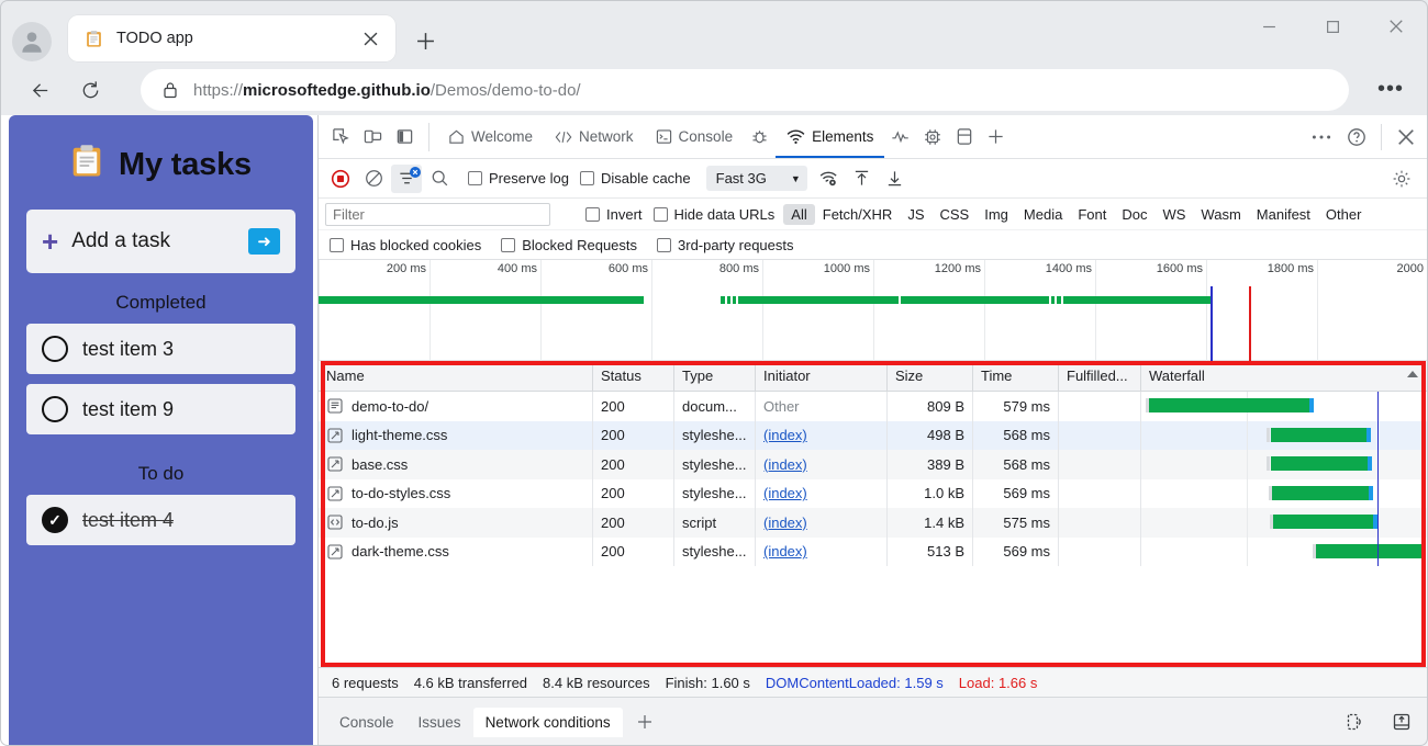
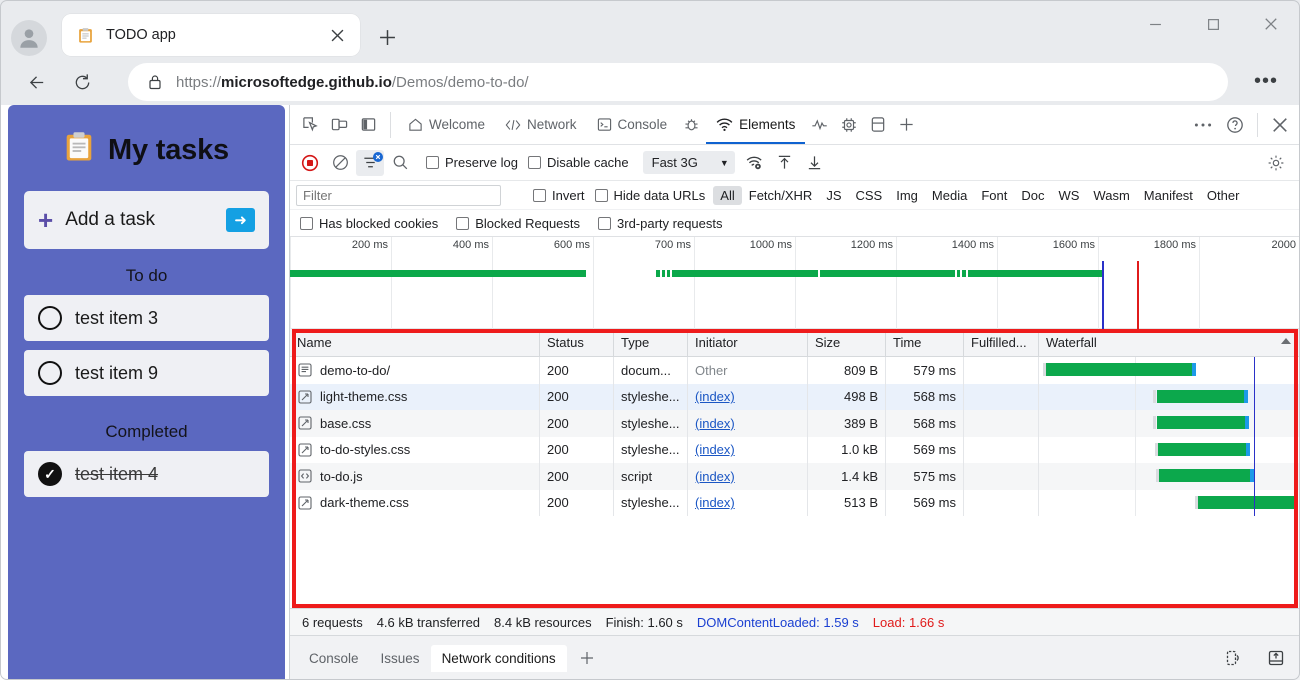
  TODO app
  https://microsoftedge.github.io/Demos/demo-to-do/
  •••
  My tasks
  +
  Add a task
  ➜
- Completed
+ To do
  test item 3
  test item 9
- To do
+ Completed
  ✓
  test item 4
  Welcome
  Network
  Console
  Elements
  Preserve log
  Disable cache
  Fast 3G
  ▼
  Filter
  Invert
  Hide data URLs
  All
  Fetch/XHR
  JS
  CSS
  Img
  Media
  Font
  Doc
  WS
  Wasm
  Manifest
  Other
  Has blocked cookies
  Blocked Requests
  3rd-party requests
  200 ms
  400 ms
  600 ms
- 800 ms
+ 700 ms
  1000 ms
  1200 ms
  1400 ms
  1600 ms
  1800 ms
  2000
  Name
  Status
  Type
  Initiator
  Size
  Time
  Fulfilled...
  Waterfall
  demo-to-do/
  200
  docum...
  Other
  809 B
  579 ms
  light-theme.css
  200
  styleshe...
  (index)
  498 B
  568 ms
  base.css
  200
  styleshe...
  (index)
  389 B
  568 ms
  to-do-styles.css
  200
  styleshe...
  (index)
  1.0 kB
  569 ms
  to-do.js
  200
  script
  (index)
  1.4 kB
  575 ms
  dark-theme.css
  200
  styleshe...
  (index)
  513 B
  569 ms
  6 requests
  4.6 kB transferred
  8.4 kB resources
  Finish: 1.60 s
  DOMContentLoaded: 1.59 s
  Load: 1.66 s
  Console
  Issues
  Network conditions
